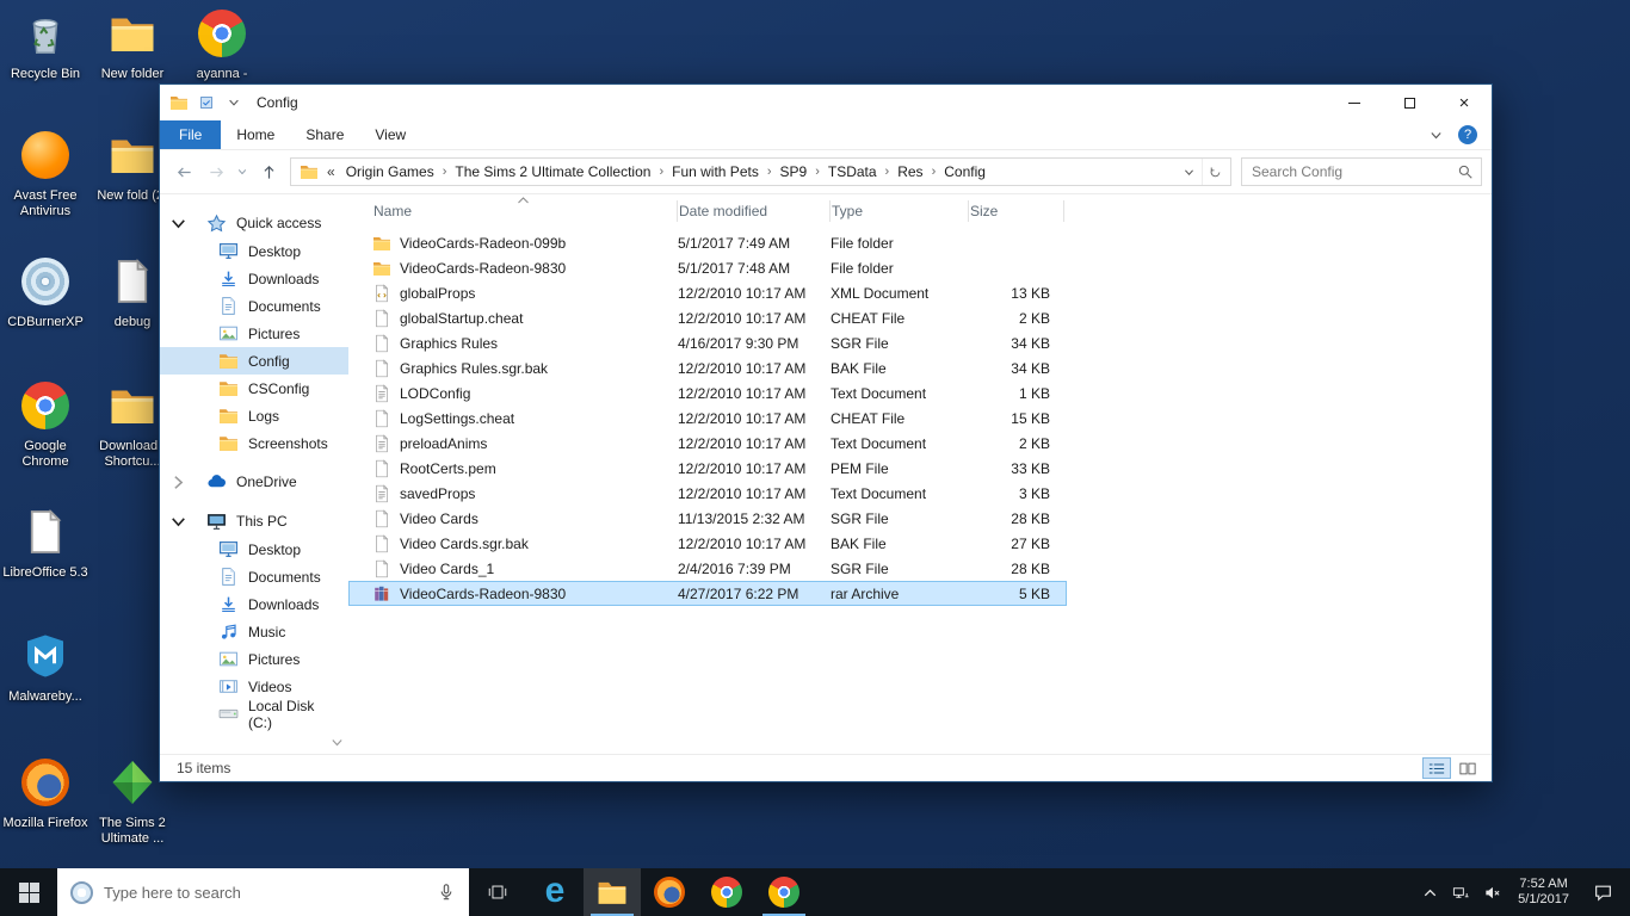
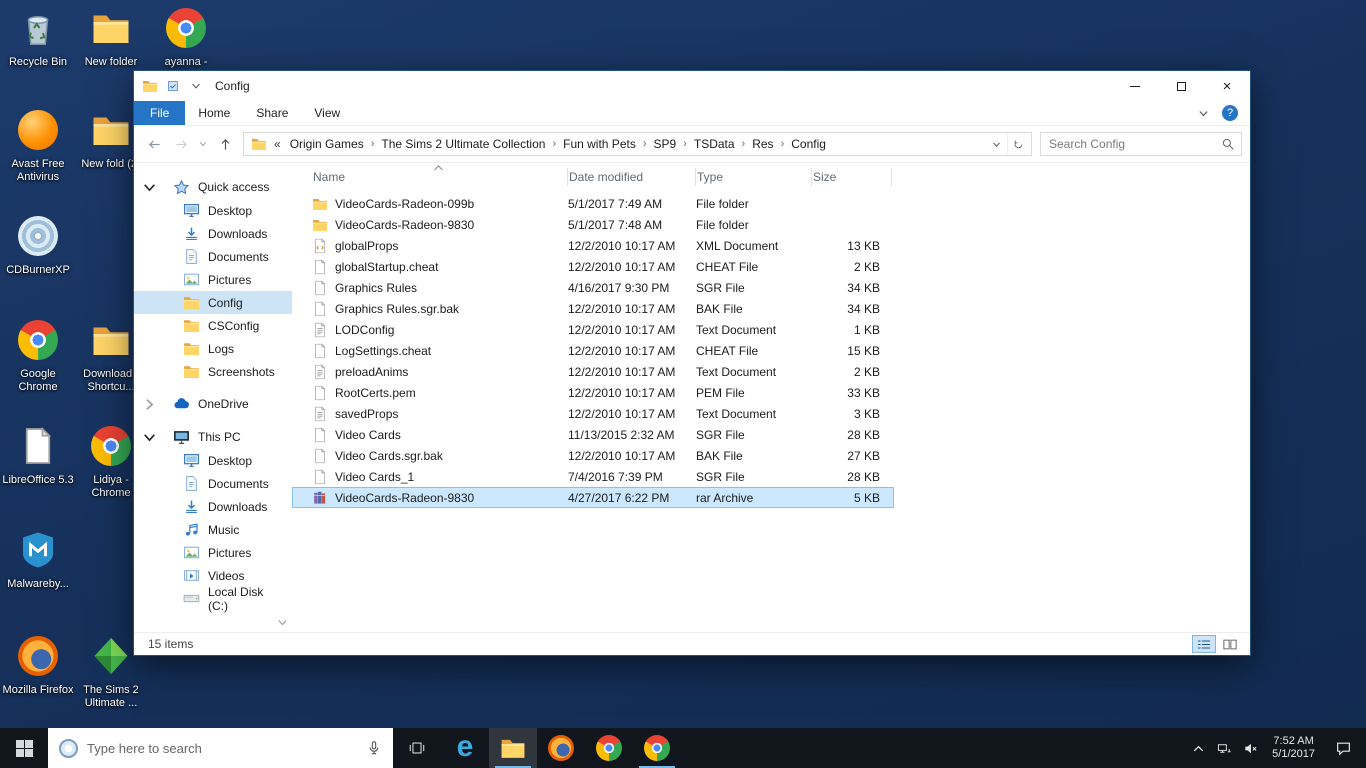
  Recycle Bin
  New folder
  ayanna -
  Avast Free Antivirus
  New fold (
  CDBurnerXP
- debug
  Google Chrome
  Download Shortcu..
  LibreOffice 5.3
+ Lidiya - Chrome
  Malwareby...
  Mozilla Firefox
  The Sims 2 Ultimate ...
  Config
  ×
  File
  Home
  Share
  View
  ?
  «
  Origin Games
  ›
  The Sims 2 Ultimate Collection
  ›
  Fun with Pets
  ›
  SP9
  ›
  TSData
  ›
  Res
  ›
  Config
  Search Config
  Quick access
  Desktop
  Downloads
  Documents
  Pictures
  Config
  CSConfig
  Logs
  Screenshots
  OneDrive
  This PC
  Desktop
  Documents
  Downloads
  Music
  Pictures
  Videos
  Local Disk (C:)
  Name
  Date modified
  Type
  Size
  VideoCards-Radeon-099b
  5/1/2017 7:49 AM
  File folder
  VideoCards-Radeon-9830
  5/1/2017 7:48 AM
  File folder
  globalProps
  12/2/2010 10:17 AM
  XML Document
  13 KB
  globalStartup.cheat
  12/2/2010 10:17 AM
  CHEAT File
  2 KB
  Graphics Rules
  4/16/2017 9:30 PM
  SGR File
  34 KB
  Graphics Rules.sgr.bak
  12/2/2010 10:17 AM
  BAK File
  34 KB
  LODConfig
  12/2/2010 10:17 AM
  Text Document
  1 KB
  LogSettings.cheat
  12/2/2010 10:17 AM
  CHEAT File
  15 KB
  preloadAnims
  12/2/2010 10:17 AM
  Text Document
  2 KB
  RootCerts.pem
  12/2/2010 10:17 AM
  PEM File
  33 KB
  savedProps
  12/2/2010 10:17 AM
  Text Document
  3 KB
  Video Cards
  11/13/2015 2:32 AM
  SGR File
  28 KB
  Video Cards.sgr.bak
  12/2/2010 10:17 AM
  BAK File
  27 KB
  Video Cards_1
- 2/4/2016 7:39 PM
+ 7/4/2016 7:39 PM
  SGR File
  28 KB
  VideoCards-Radeon-9830
  4/27/2017 6:22 PM
  rar Archive
  5 KB
  15 items
  Type here to search
  7:52 AM
  5/1/2017
